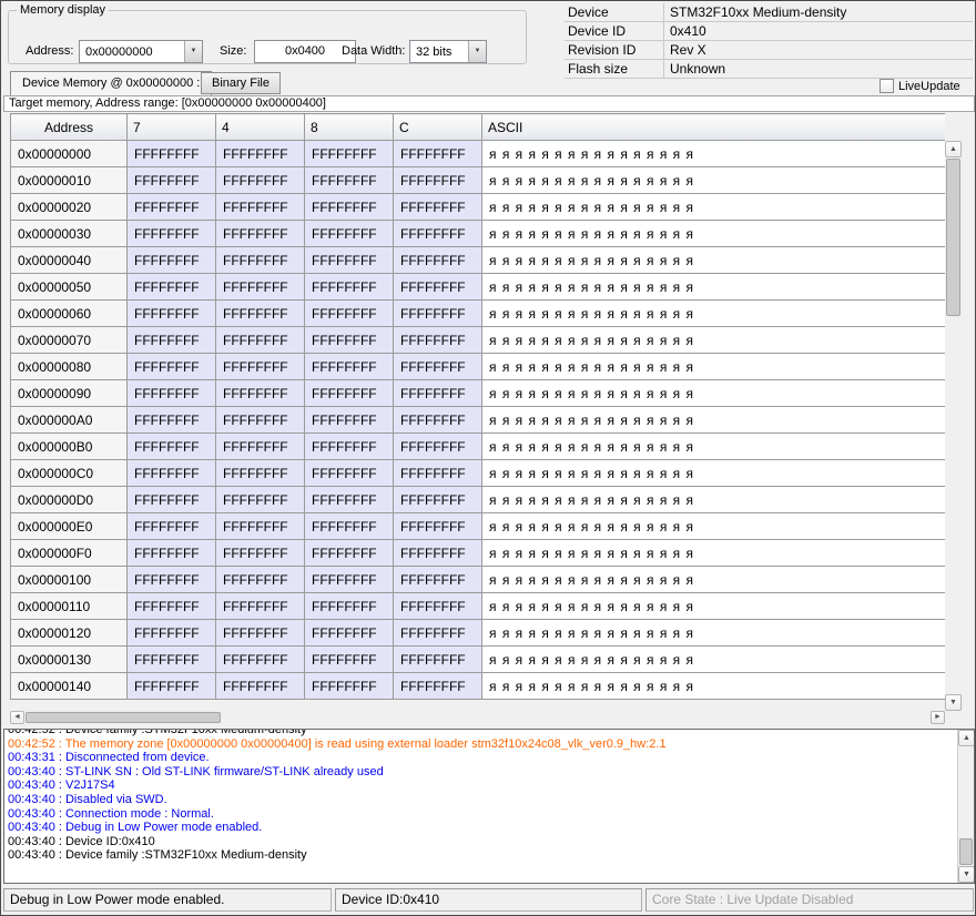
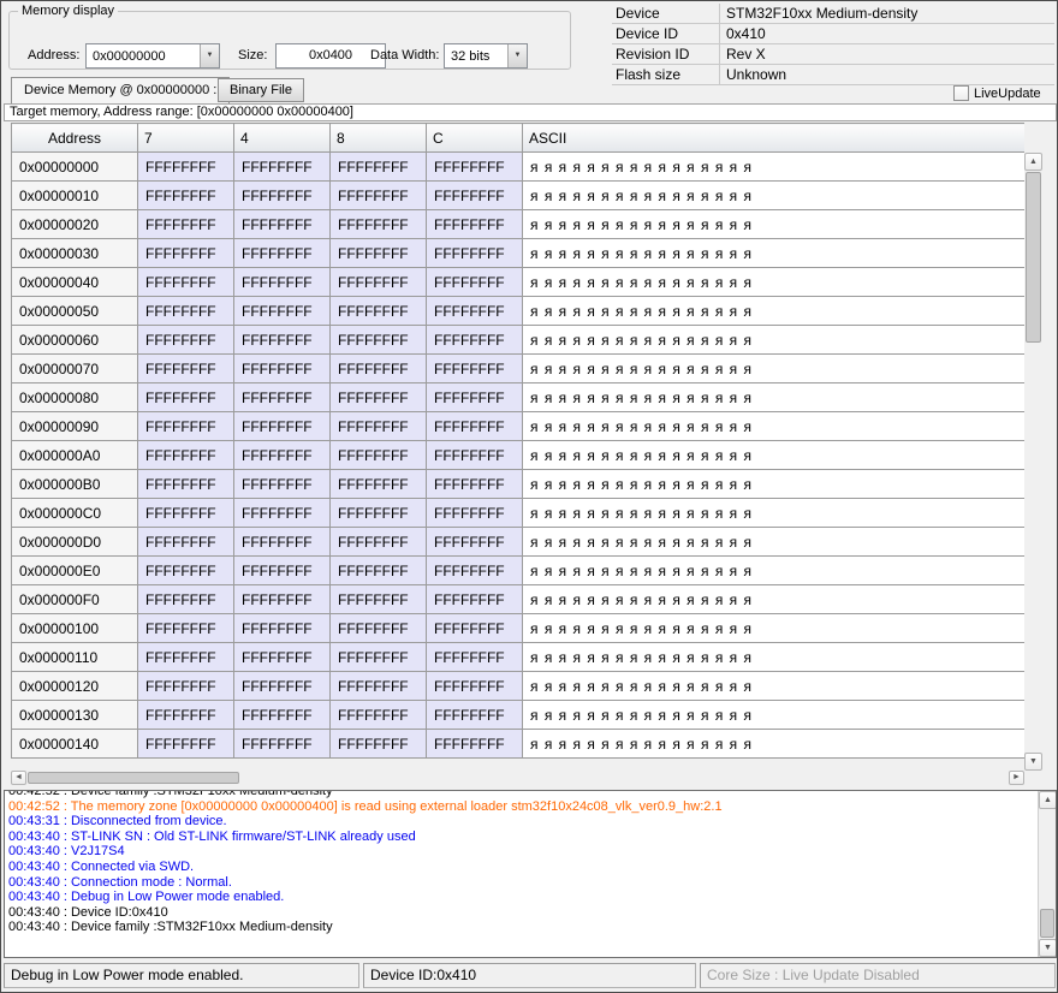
  Memory display
  Address:
  0x00000000
  Size:
  0x0400
  Data Width:
  32 bits
  Device
  STM32F10xx Medium-density
  Device ID
  0x410
  Revision ID
  Rev X
  Flash size
  Unknown
  LiveUpdate
  Device Memory @ 0x00000000 :
  Binary File
  Target memory, Address range: [0x00000000 0x00000400]
  Address	7	4	8	C	ASCII
  0x00000000	FFFFFFFF	FFFFFFFF	FFFFFFFF	FFFFFFFF	я я я я я я я я я я я я я я я я
  0x00000010	FFFFFFFF	FFFFFFFF	FFFFFFFF	FFFFFFFF	я я я я я я я я я я я я я я я я
  0x00000020	FFFFFFFF	FFFFFFFF	FFFFFFFF	FFFFFFFF	я я я я я я я я я я я я я я я я
  0x00000030	FFFFFFFF	FFFFFFFF	FFFFFFFF	FFFFFFFF	я я я я я я я я я я я я я я я я
  0x00000040	FFFFFFFF	FFFFFFFF	FFFFFFFF	FFFFFFFF	я я я я я я я я я я я я я я я я
  0x00000050	FFFFFFFF	FFFFFFFF	FFFFFFFF	FFFFFFFF	я я я я я я я я я я я я я я я я
  0x00000060	FFFFFFFF	FFFFFFFF	FFFFFFFF	FFFFFFFF	я я я я я я я я я я я я я я я я
  0x00000070	FFFFFFFF	FFFFFFFF	FFFFFFFF	FFFFFFFF	я я я я я я я я я я я я я я я я
  0x00000080	FFFFFFFF	FFFFFFFF	FFFFFFFF	FFFFFFFF	я я я я я я я я я я я я я я я я
  0x00000090	FFFFFFFF	FFFFFFFF	FFFFFFFF	FFFFFFFF	я я я я я я я я я я я я я я я я
  0x000000A0	FFFFFFFF	FFFFFFFF	FFFFFFFF	FFFFFFFF	я я я я я я я я я я я я я я я я
  0x000000B0	FFFFFFFF	FFFFFFFF	FFFFFFFF	FFFFFFFF	я я я я я я я я я я я я я я я я
  0x000000C0	FFFFFFFF	FFFFFFFF	FFFFFFFF	FFFFFFFF	я я я я я я я я я я я я я я я я
  0x000000D0	FFFFFFFF	FFFFFFFF	FFFFFFFF	FFFFFFFF	я я я я я я я я я я я я я я я я
  0x000000E0	FFFFFFFF	FFFFFFFF	FFFFFFFF	FFFFFFFF	я я я я я я я я я я я я я я я я
  0x000000F0	FFFFFFFF	FFFFFFFF	FFFFFFFF	FFFFFFFF	я я я я я я я я я я я я я я я я
  0x00000100	FFFFFFFF	FFFFFFFF	FFFFFFFF	FFFFFFFF	я я я я я я я я я я я я я я я я
  0x00000110	FFFFFFFF	FFFFFFFF	FFFFFFFF	FFFFFFFF	я я я я я я я я я я я я я я я я
  0x00000120	FFFFFFFF	FFFFFFFF	FFFFFFFF	FFFFFFFF	я я я я я я я я я я я я я я я я
  0x00000130	FFFFFFFF	FFFFFFFF	FFFFFFFF	FFFFFFFF	я я я я я я я я я я я я я я я я
  0x00000140	FFFFFFFF	FFFFFFFF	FFFFFFFF	FFFFFFFF	я я я я я я я я я я я я я я я я
  00:42:52 : Device family :STM32F10xx Medium-density
  00:42:52 : The memory zone [0x00000000 0x00000400] is read using external loader stm32f10x24c08_vlk_ver0.9_hw:2.1
  00:43:31 : Disconnected from device.
  00:43:40 : ST-LINK SN : Old ST-LINK firmware/ST-LINK already used
  00:43:40 : V2J17S4
- 00:43:40 : Disabled via SWD.
+ 00:43:40 : Connected via SWD.
  00:43:40 : Connection mode : Normal.
  00:43:40 : Debug in Low Power mode enabled.
  00:43:40 : Device ID:0x410
  00:43:40 : Device family :STM32F10xx Medium-density
  Debug in Low Power mode enabled.
  Device ID:0x410
- Core State : Live Update Disabled
+ Core Size : Live Update Disabled
